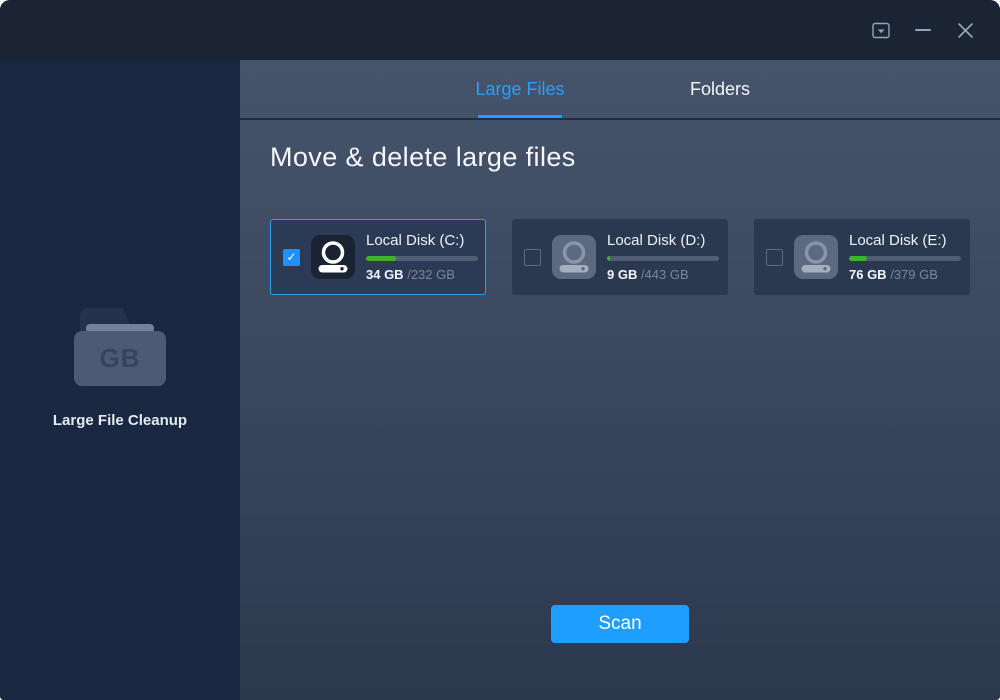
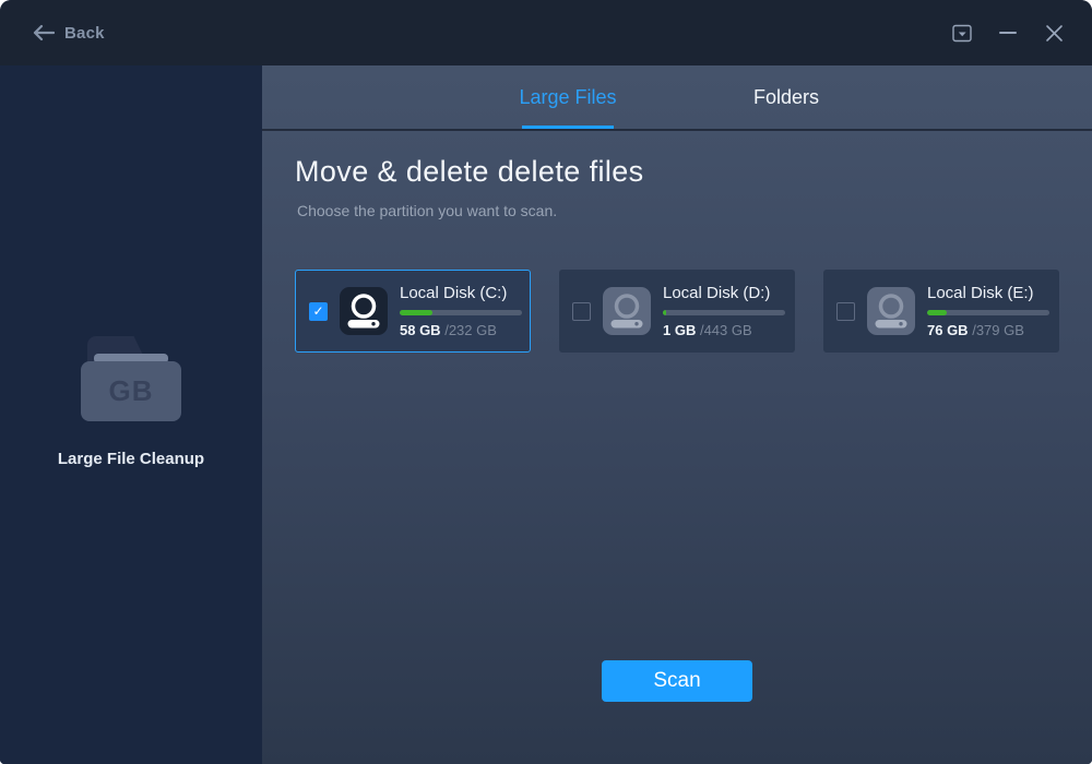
+ Back
  Large File Cleanup
  Large Files
  Folders
- Move & delete large files
+ Move & delete delete files
+ Choose the partition you want to scan.
  Local Disk (C:)
- 34 GB /232 GB
+ 58 GB /232 GB
  Local Disk (D:)
- 9 GB /443 GB
+ 1 GB /443 GB
  Local Disk (E:)
  76 GB /379 GB
  Scan
